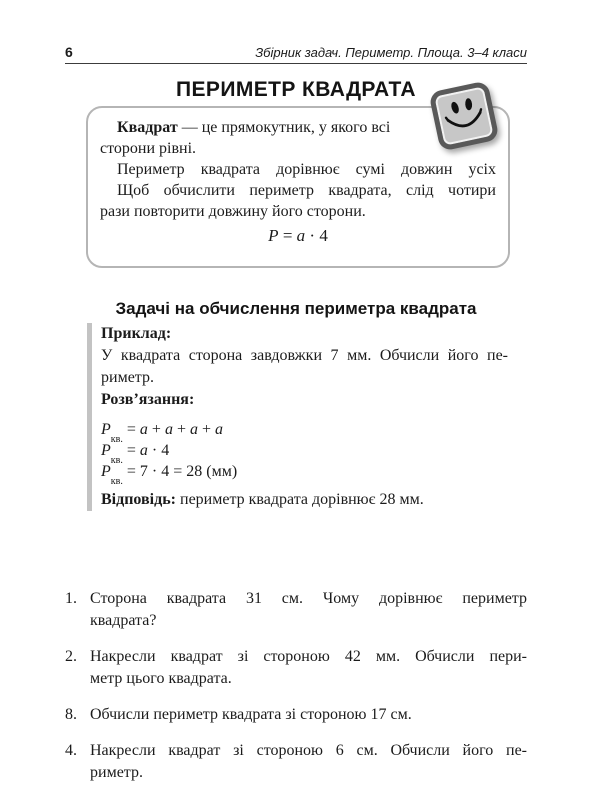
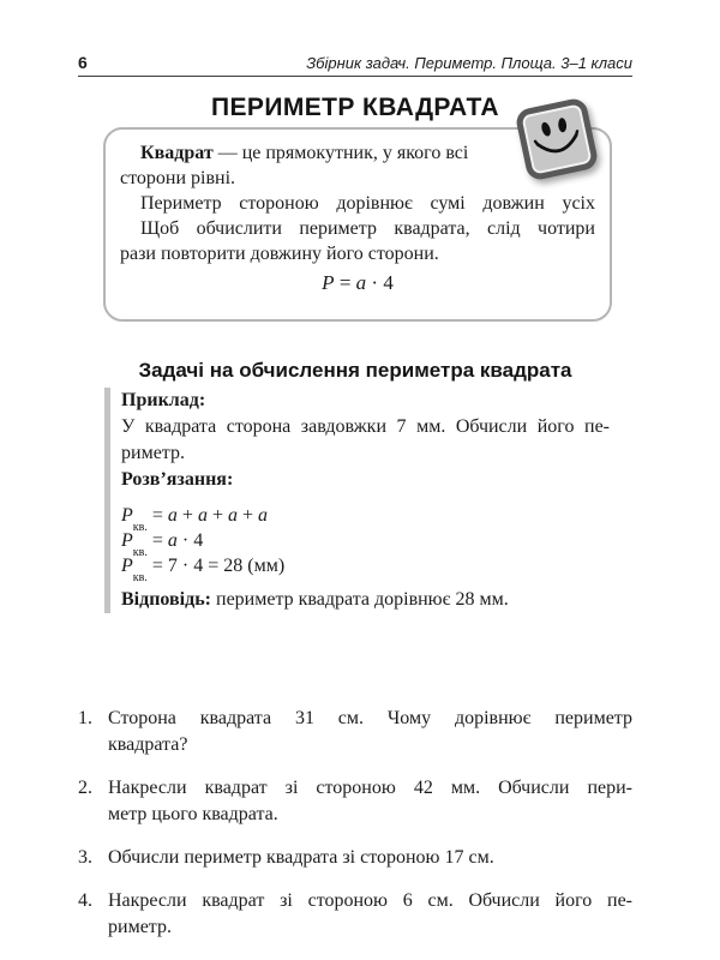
  6
- Збірник задач. Периметр. Площа. 3–4 класи
+ Збірник задач. Периметр. Площа. 3–1 класи
  ПЕРИМЕТР КВАДРАТА
  Квадрат — це прямокутник, у якого всі
  сторони рівні.
- Периметр квадрата дорівнює сумі довжин усіх
+ Периметр стороною дорівнює сумі довжин усіх
  Щоб обчислити периметр квадрата, слід чотири
  рази повторити довжину його сторони.
  P = a · 4
  Задачі на обчислення периметра квадрата
  Приклад:
  У квадрата сторона завдовжки 7 мм. Обчисли його пе-
  риметр.
  Розв’язання:
  Pкв. = a + a + a + a
  Pкв. = a · 4
  Pкв. = 7 · 4 = 28 (мм)
  Відповідь: периметр квадрата дорівнює 28 мм.
  1.
  Сторона квадрата 31 см. Чому дорівнює периметр
  квадрата?
  2.
  Накресли квадрат зі стороною 42 мм. Обчисли пери-
  метр цього квадрата.
- 8.
+ 3.
  Обчисли периметр квадрата зі стороною 17 см.
  4.
  Накресли квадрат зі стороною 6 см. Обчисли його пе-
  риметр.
